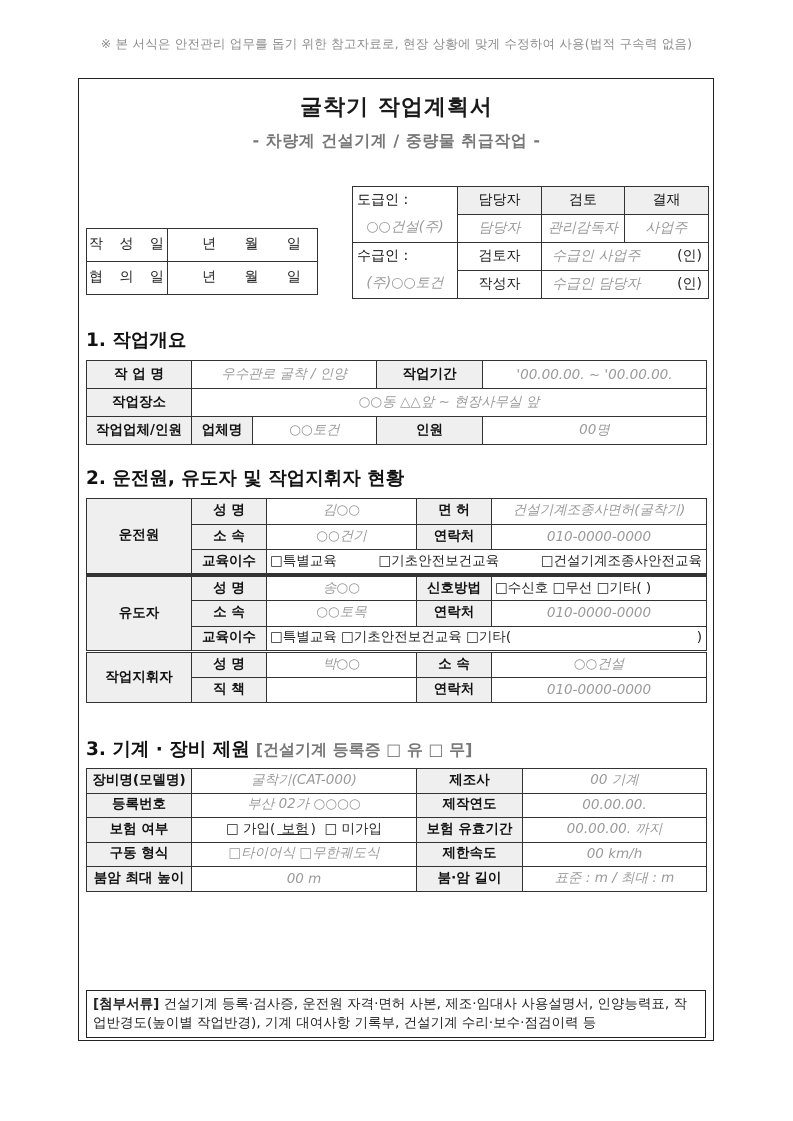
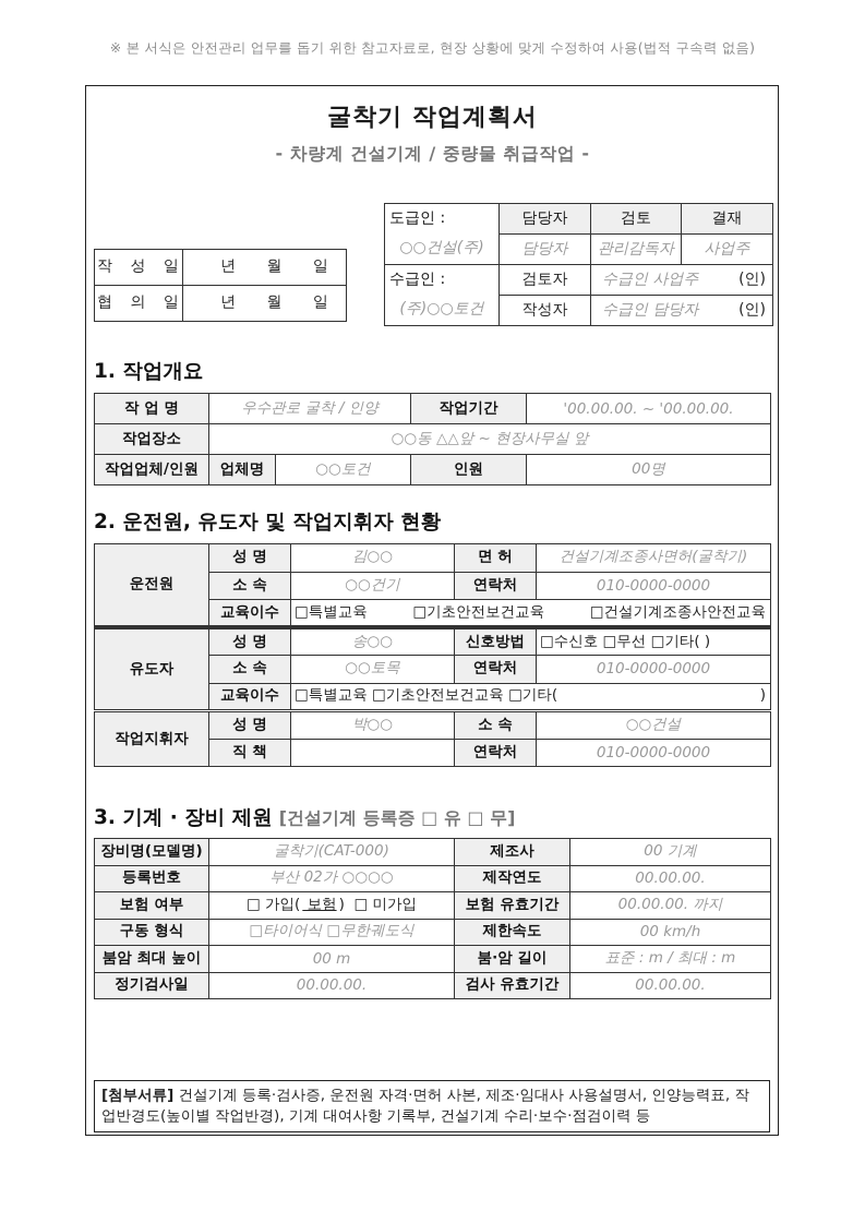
  ※ 본 서식은 안전관리 업무를 돕기 위한 참고자료로, 현장 상황에 맞게 수정하여 사용(법적 구속력 없음)
  굴착기 작업계획서
  - 차량계 건설기계 / 중량물 취급작업 -
  도급인 :	담당자	검토	결재
  ○○건설(주)	담당자	관리감독자	사업주
  수급인 :	검토자	수급인 사업주 (인)
  (주)○○토건	작성자	수급인 담당자 (인)
  작 성 일	년 월 일
  협 의 일	년 월 일
  1. 작업개요
  작 업 명	우수관로 굴착 / 인양	작업기간	'00.00.00. ~ '00.00.00.
  작업장소	○○동 △△앞 ~ 현장사무실 앞
  작업업체/인원	업체명	○○토건	인원	00명
  2. 운전원, 유도자 및 작업지휘자 현황
  운전원	성 명	김○○	면 허	건설기계조종사면허(굴착기)
  소 속	○○건기	연락처	010-0000-0000
  교육이수	□특별교육 □기초안전보건교육 □건설기계조종사안전교육
  유도자	성 명	송○○	신호방법	□수신호 □무선 □기타( )
  소 속	○○토목	연락처	010-0000-0000
  교육이수	□특별교육 □기초안전보건교육 □기타( )
  작업지휘자	성 명	박○○	소 속	○○건설
  직 책		연락처	010-0000-0000
  3. 기계 · 장비 제원 [건설기계 등록증 □ 유 □ 무]
  장비명(모델명)	굴착기(CAT-000)	제조사	00 기계
  등록번호	부산 02가 ○○○○	제작연도	00.00.00.
  보험 여부	□ 가입( 보험 ) □ 미가입	보험 유효기간	00.00.00. 까지
  구동 형식	□타이어식 □무한궤도식	제한속도	00 km/h
  붐암 최대 높이	00 m	붐·암 길이	표준 : m / 최대 : m
+ 정기검사일	00.00.00.	검사 유효기간	00.00.00.
  [첨부서류] 건설기계 등록·검사증, 운전원 자격·면허 사본, 제조·임대사 사용설명서, 인양능력표, 작업반경도(높이별 작업반경), 기계 대여사항 기록부, 건설기계 수리·보수·점검이력 등
